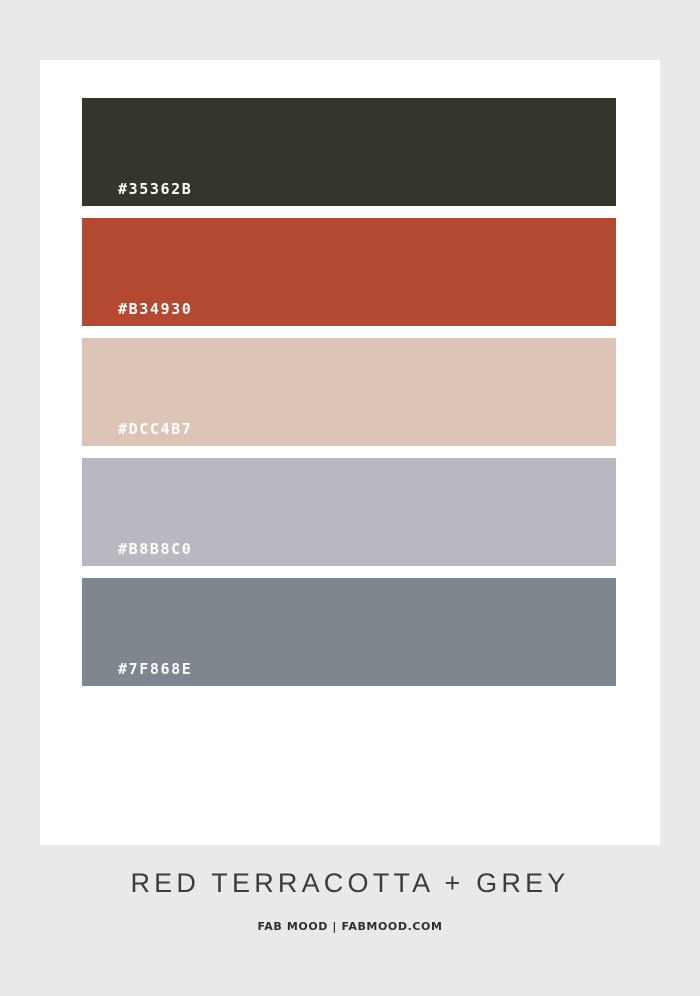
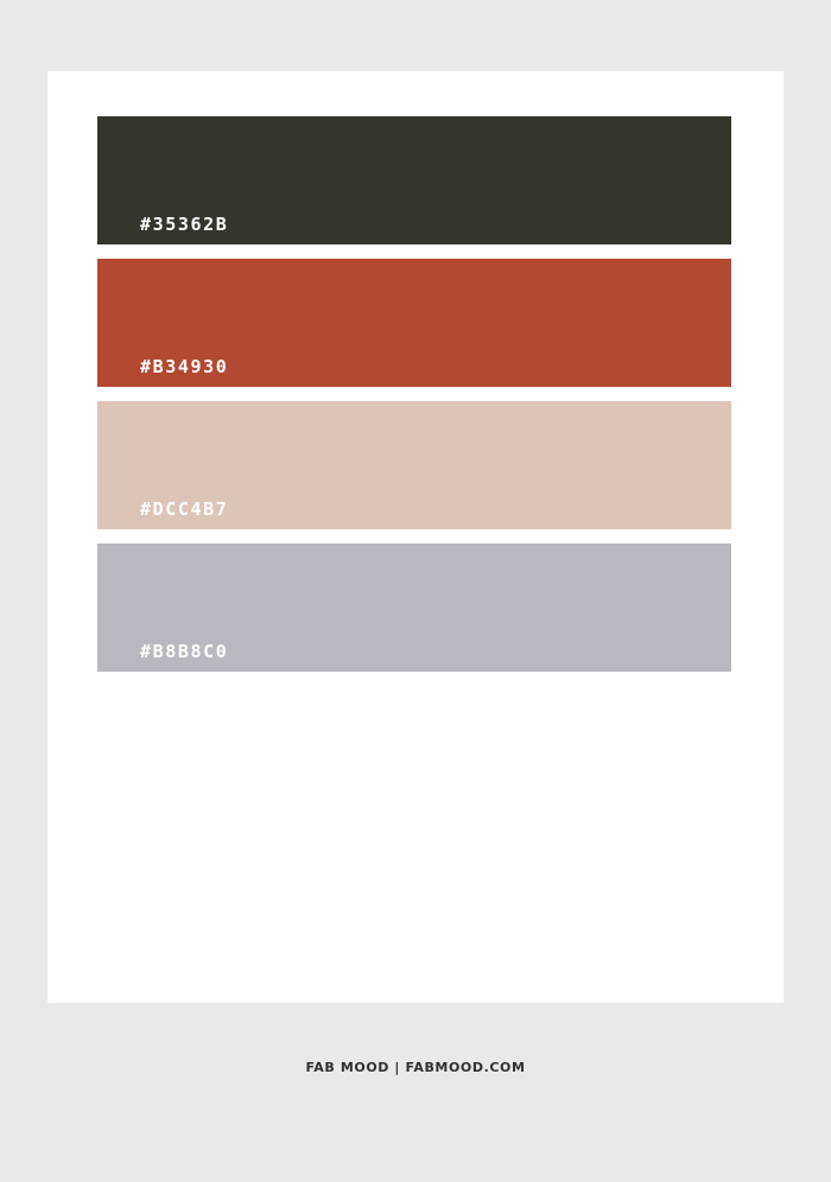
  #35362B
  #B34930
  #DCC4B7
  #B8B8C0
- #7F868E
- RED TERRACOTTA + GREY
  FAB MOOD | FABMOOD.COM
